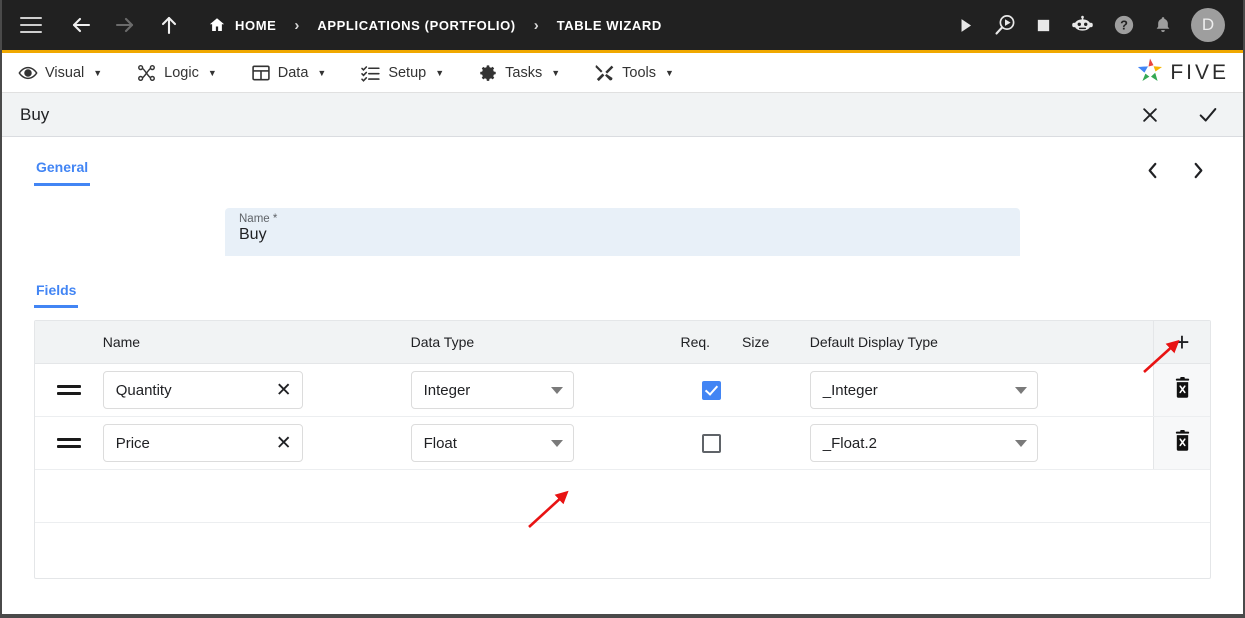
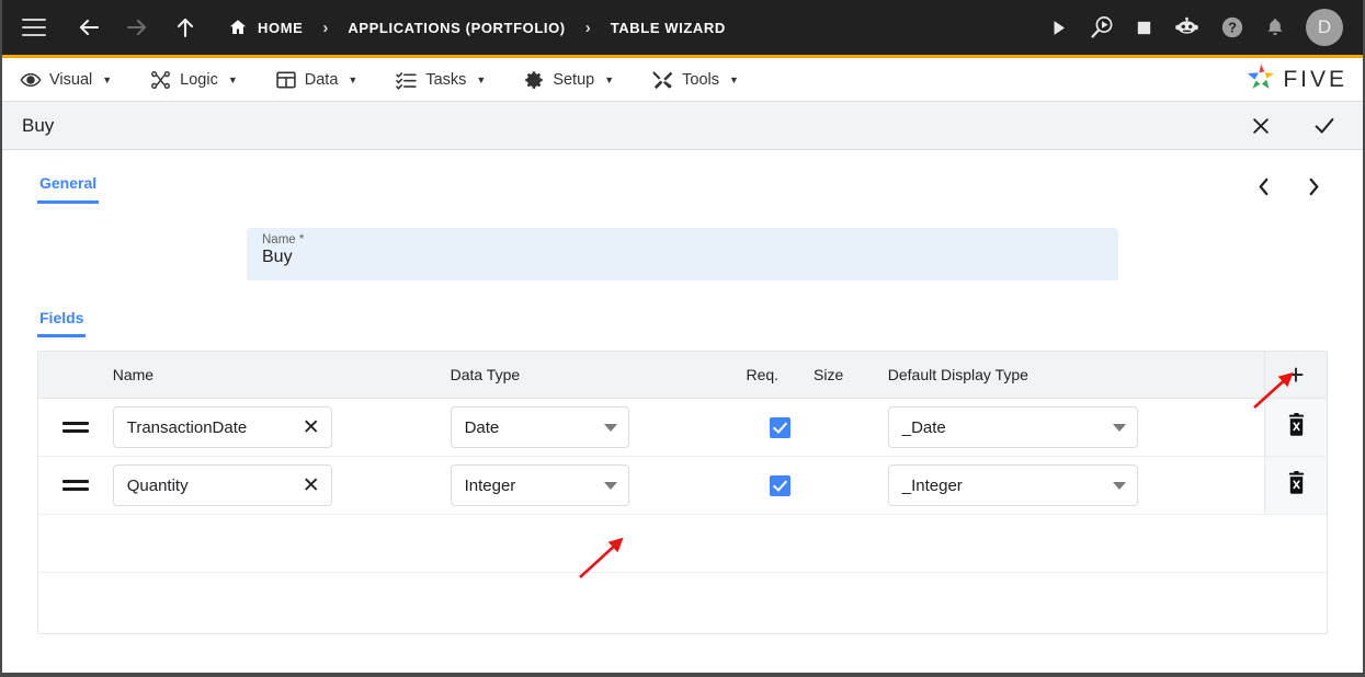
  HOME
  ›
  APPLICATIONS (PORTFOLIO)
  ›
  TABLE WIZARD
  ?
  D
  Visual
  ▼
  Logic
  ▼
  Data
  ▼
- Setup
+ Tasks
  ▼
- Tasks
+ Setup
  ▼
  Tools
  ▼
  FIVE
  Buy
  General
  Name *
  Buy
  Fields
  	Name	Data Type	Req.	Size	Default Display Type	+
+ 	TransactionDate ✕	Date			_Date
  	Quantity ✕	Integer			_Integer
- 	Price ✕	Float			_Float.2
